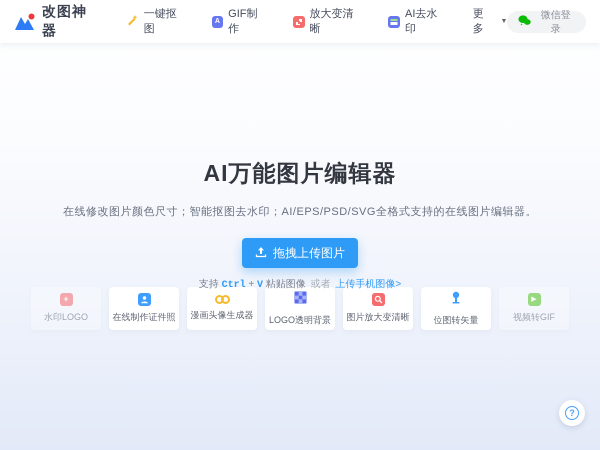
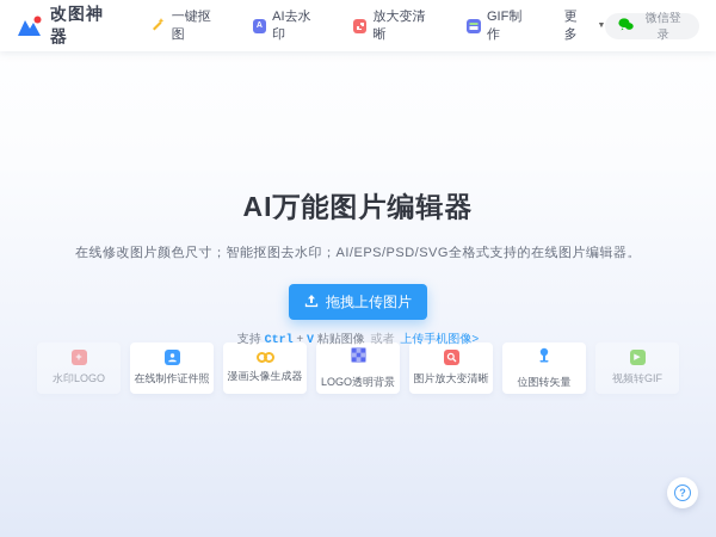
  改图神器
  一键抠图
- GIF制作
+ AI去水印
  放大变清晰
- AI去水印
+ GIF制作
  更多
  微信登录
  AI万能图片编辑器
  在线修改图片颜色尺寸；智能抠图去水印；AI/EPS/PSD/SVG全格式支持的在线图片编辑器。
  拖拽上传图片
  支持 Ctrl + V 粘贴图像 或者 上传手机图像>
  +
  水印LOGO
  在线制作证件照
  漫画头像生成器
  LOGO透明背景
  图片放大变清晰
  位图转矢量
  视频转GIF
  ?
